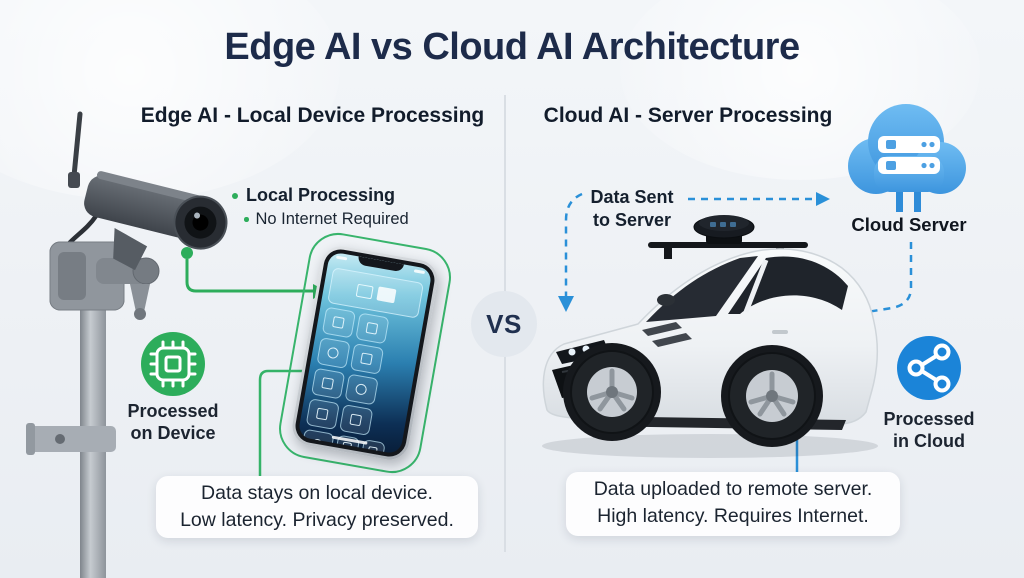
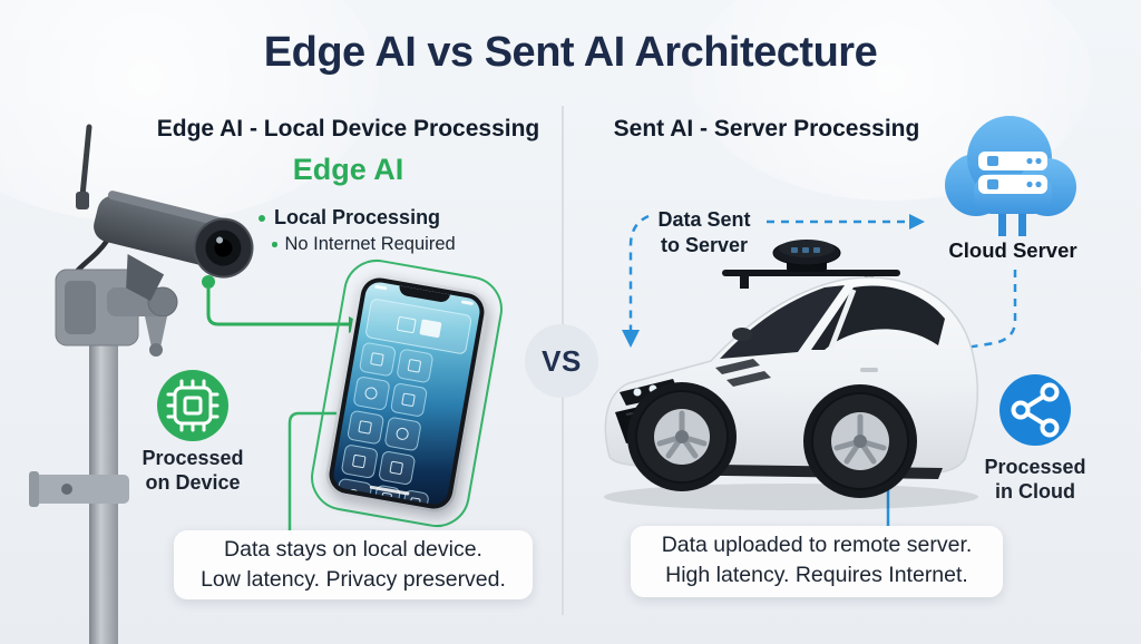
- Edge AI vs Cloud AI Architecture
+ Edge AI vs Sent AI Architecture
  VS
  Edge AI - Local Device Processing
+ Edge AI
  Local Processing
  No Internet Required
  Processed
  on Device
  Data stays on local device.
  Low latency. Privacy preserved.
- Cloud AI - Server Processing
+ Sent AI - Server Processing
  Data Sent
  to Server
  Cloud Server
  Processed
  in Cloud
  Data uploaded to remote server.
  High latency. Requires Internet.
